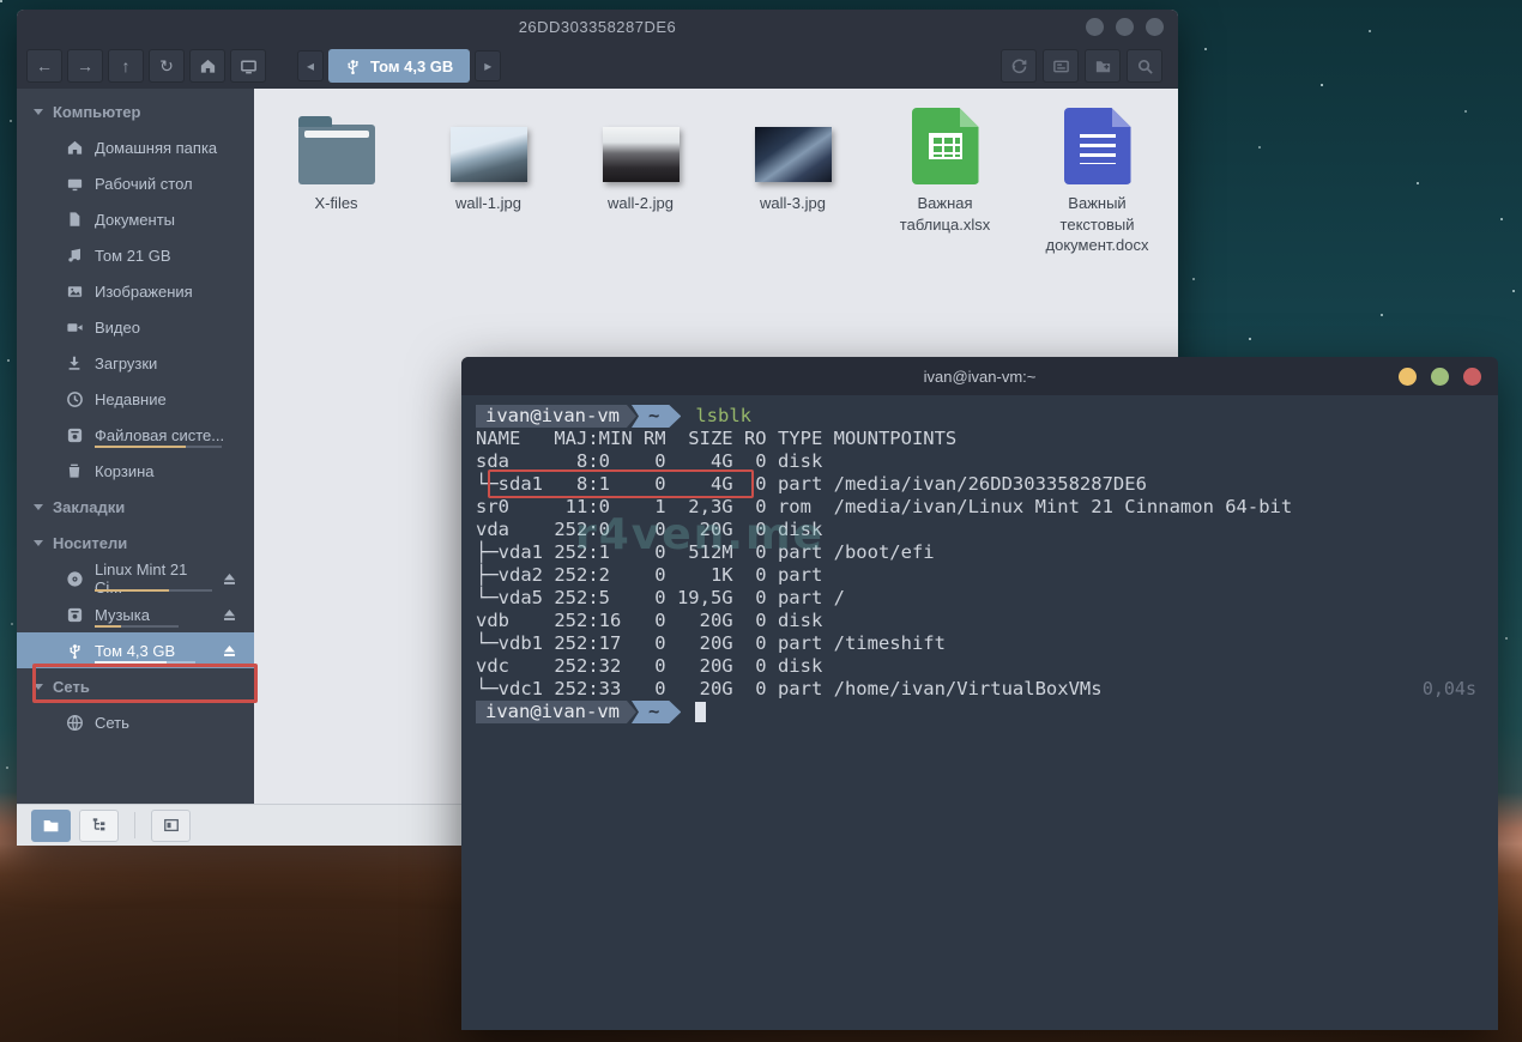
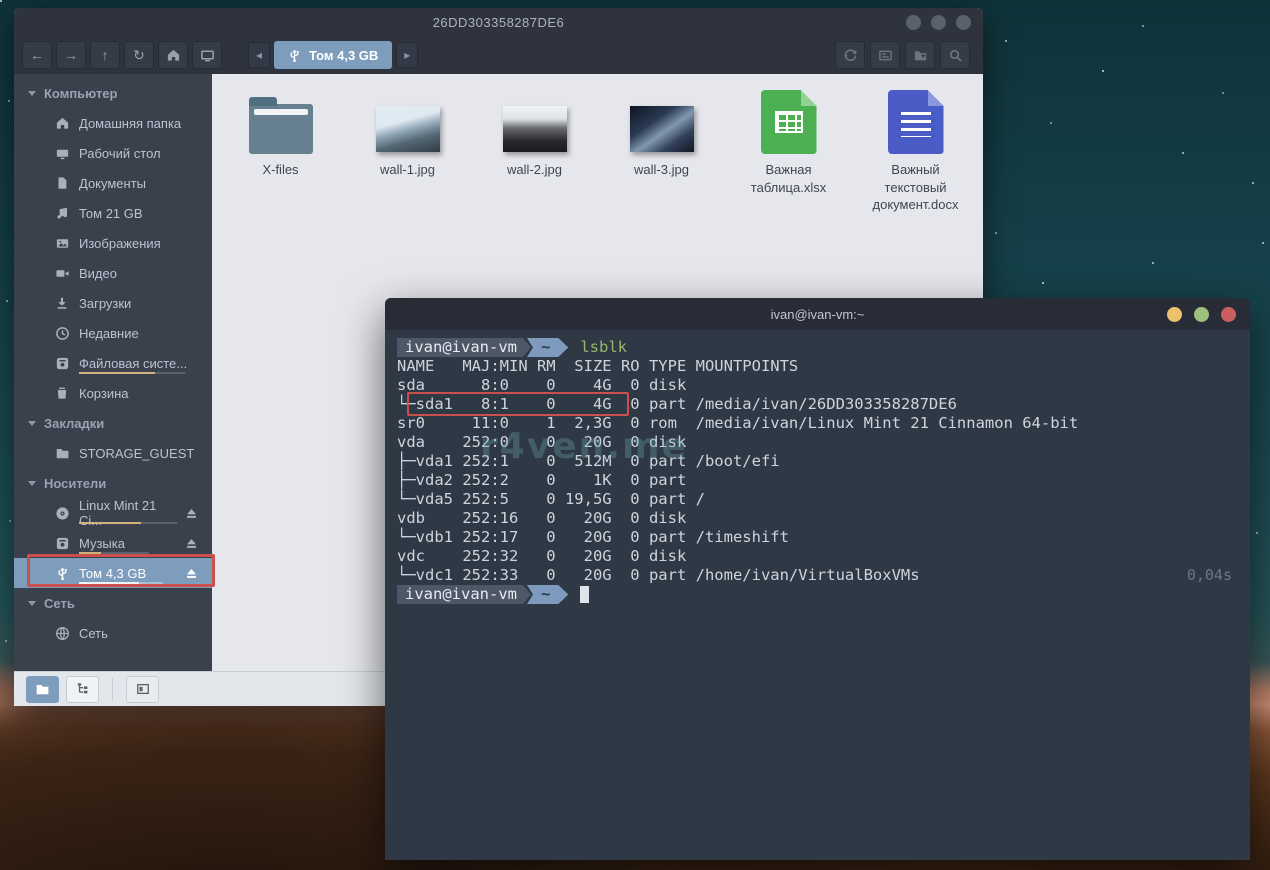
  26DD303358287DE6
  ←
  →
  ↑
  ↻
  ◂
  Том 4,3 GB
  ▸
  Компьютер
  Домашняя папка
  Рабочий стол
  Документы
  Том 21 GB
  Изображения
  Видео
  Загрузки
  Недавние
  Файловая систе...
  Корзина
  Закладки
+ STORAGE_GUEST
  Носители
  Linux Mint 21 Ci...
  Музыка
  Том 4,3 GB
  Сеть
  Сеть
  X-files
  wall-1.jpg
  wall-2.jpg
  wall-3.jpg
  Важная таблица.xlsx
  Важный текстовый документ.docx
  ivan@ivan-vm:~
  ivan@ivan-vm
  ~
  lsblk
  NAME MAJ:MIN RM SIZE RO TYPE MOUNTPOINTS
  sda 8:0 0 4G 0 disk
  └─sda1 8:1 0 4G 0 part /media/ivan/26DD303358287DE6
  sr0 11:0 1 2,3G 0 rom /media/ivan/Linux Mint 21 Cinnamon 64-bit
  vda 252:0 0 20G 0 disk
  ├─vda1 252:1 0 512M 0 part /boot/efi
  ├─vda2 252:2 0 1K 0 part
  └─vda5 252:5 0 19,5G 0 part /
  vdb 252:16 0 20G 0 disk
  └─vdb1 252:17 0 20G 0 part /timeshift
  vdc 252:32 0 20G 0 disk
  └─vdc1 252:33 0 20G 0 part /home/ivan/VirtualBoxVMs
  ivan@ivan-vm
  ~
  0,04s
  r4ven.me
